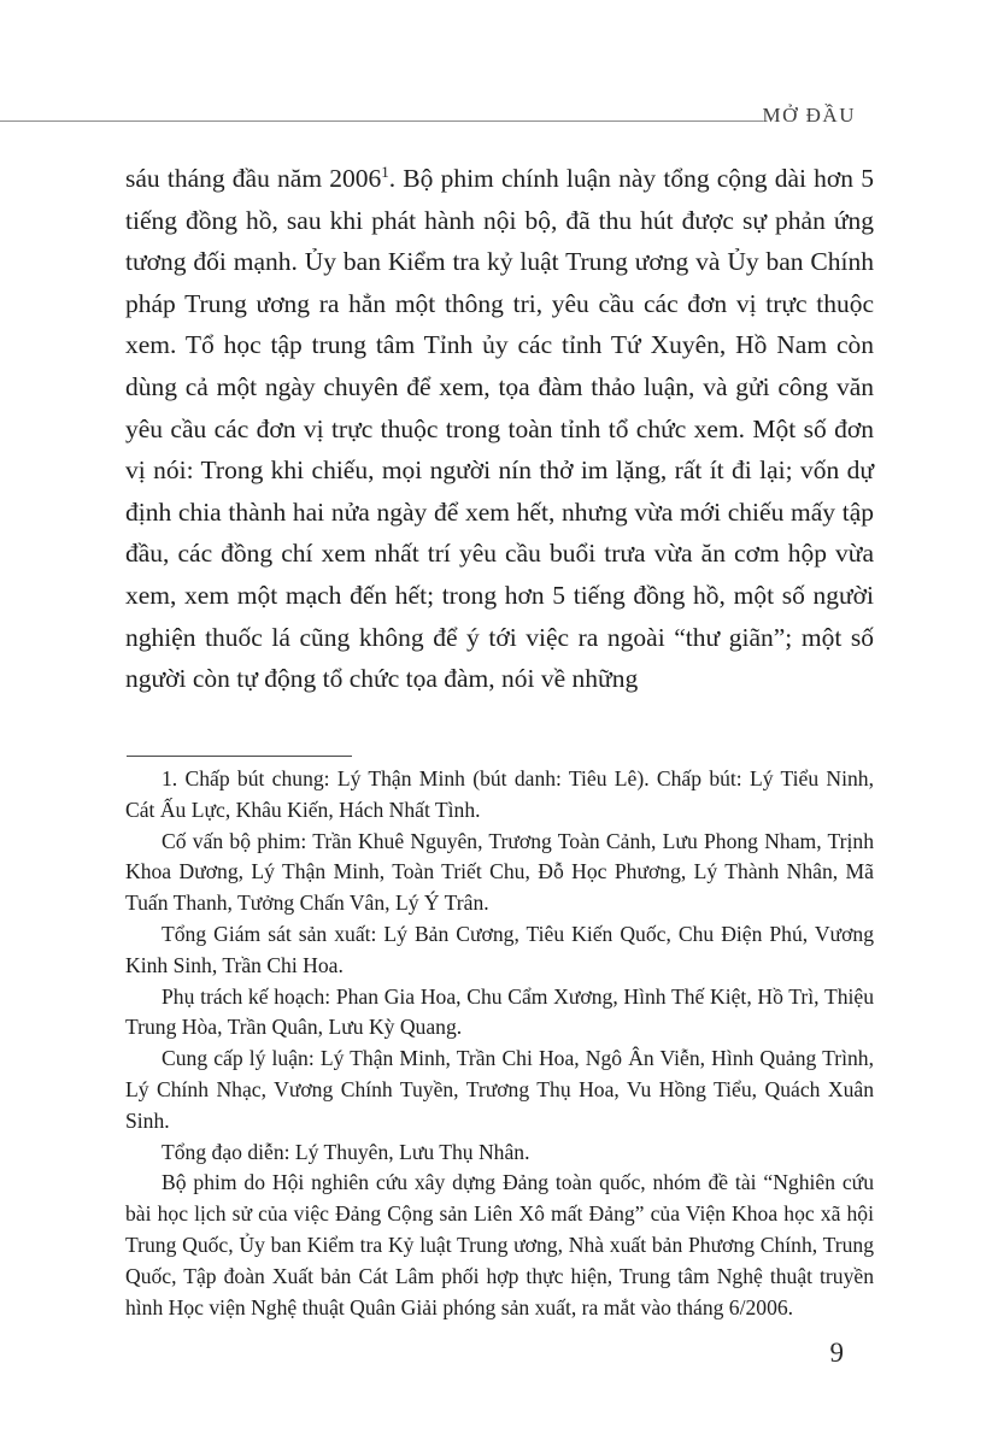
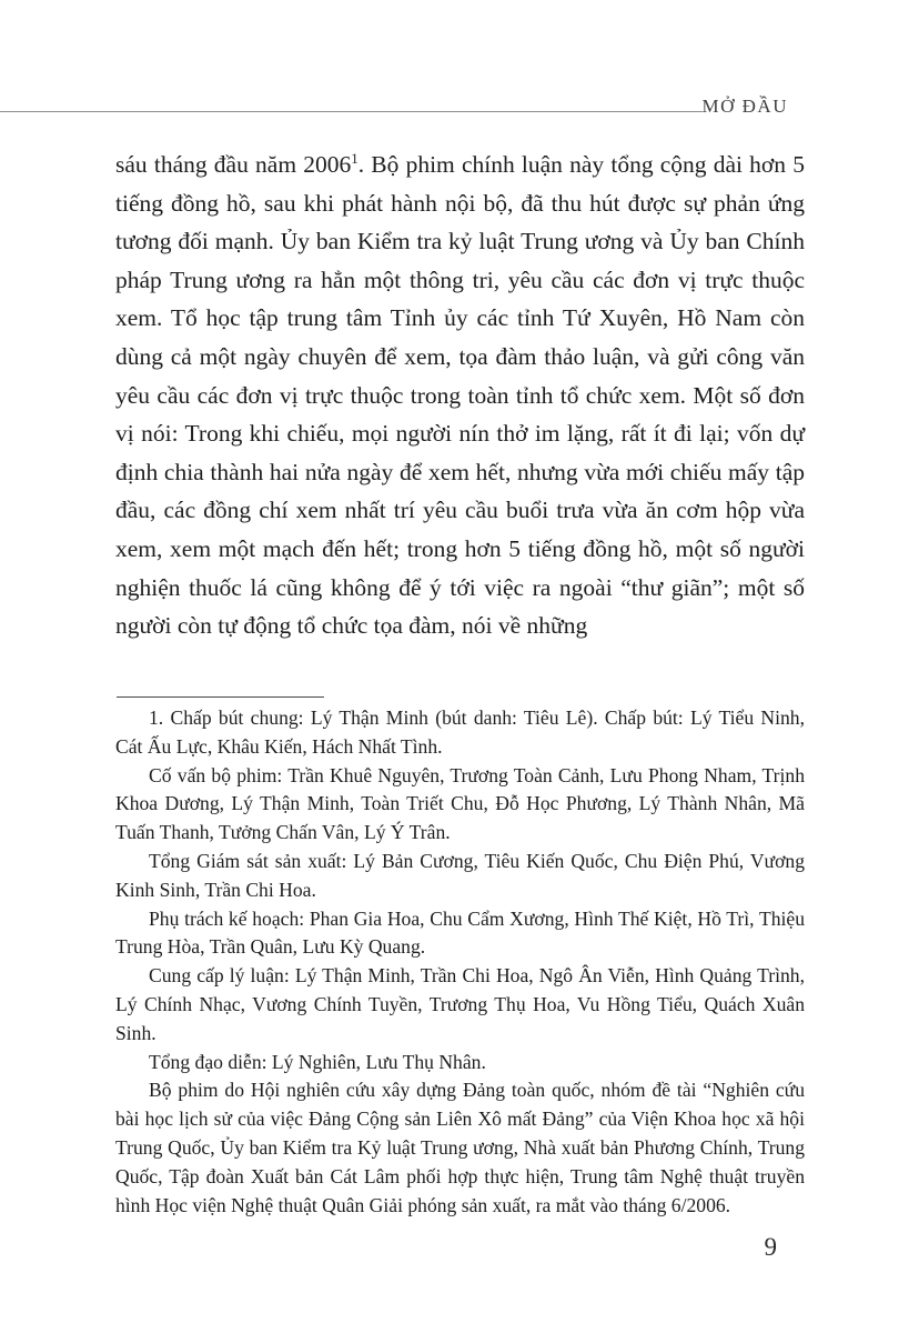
  MỞ ĐẦU
  sáu tháng đầu năm 20061. Bộ phim chính luận này tổng cộng dài hơn 5 tiếng đồng hồ, sau khi phát hành nội bộ, đã thu hút được sự phản ứng tương đối mạnh. Ủy ban Kiểm tra kỷ luật Trung ương và Ủy ban Chính pháp Trung ương ra hẳn một thông tri, yêu cầu các đơn vị trực thuộc xem. Tổ học tập trung tâm Tỉnh ủy các tỉnh Tứ Xuyên, Hồ Nam còn dùng cả một ngày chuyên để xem, tọa đàm thảo luận, và gửi công văn yêu cầu các đơn vị trực thuộc trong toàn tỉnh tổ chức xem. Một số đơn vị nói: Trong khi chiếu, mọi người nín thở im lặng, rất ít đi lại; vốn dự định chia thành hai nửa ngày để xem hết, nhưng vừa mới chiếu mấy tập đầu, các đồng chí xem nhất trí yêu cầu buổi trưa vừa ăn cơm hộp vừa xem, xem một mạch đến hết; trong hơn 5 tiếng đồng hồ, một số người nghiện thuốc lá cũng không để ý tới việc ra ngoài “thư giãn”; một số người còn tự động tổ chức tọa đàm, nói về những
  1. Chấp bút chung: Lý Thận Minh (bút danh: Tiêu Lê). Chấp bút: Lý Tiểu Ninh, Cát Ấu Lực, Khâu Kiến, Hách Nhất Tình.
  Cố vấn bộ phim: Trần Khuê Nguyên, Trương Toàn Cảnh, Lưu Phong Nham, Trịnh Khoa Dương, Lý Thận Minh, Toàn Triết Chu, Đỗ Học Phương, Lý Thành Nhân, Mã Tuấn Thanh, Tưởng Chấn Vân, Lý Ý Trân.
  Tổng Giám sát sản xuất: Lý Bản Cương, Tiêu Kiến Quốc, Chu Điện Phú, Vương Kinh Sinh, Trần Chi Hoa.
  Phụ trách kế hoạch: Phan Gia Hoa, Chu Cẩm Xương, Hình Thế Kiệt, Hồ Trì, Thiệu Trung Hòa, Trần Quân, Lưu Kỳ Quang.
  Cung cấp lý luận: Lý Thận Minh, Trần Chi Hoa, Ngô Ân Viễn, Hình Quảng Trình, Lý Chính Nhạc, Vương Chính Tuyền, Trương Thụ Hoa, Vu Hồng Tiểu, Quách Xuân Sinh.
- Tổng đạo diễn: Lý Thuyên, Lưu Thụ Nhân.
+ Tổng đạo diễn: Lý Nghiên, Lưu Thụ Nhân.
  Bộ phim do Hội nghiên cứu xây dựng Đảng toàn quốc, nhóm đề tài “Nghiên cứu bài học lịch sử của việc Đảng Cộng sản Liên Xô mất Đảng” của Viện Khoa học xã hội Trung Quốc, Ủy ban Kiểm tra Kỷ luật Trung ương, Nhà xuất bản Phương Chính, Trung Quốc, Tập đoàn Xuất bản Cát Lâm phối hợp thực hiện, Trung tâm Nghệ thuật truyền hình Học viện Nghệ thuật Quân Giải phóng sản xuất, ra mắt vào tháng 6/2006.
  9
